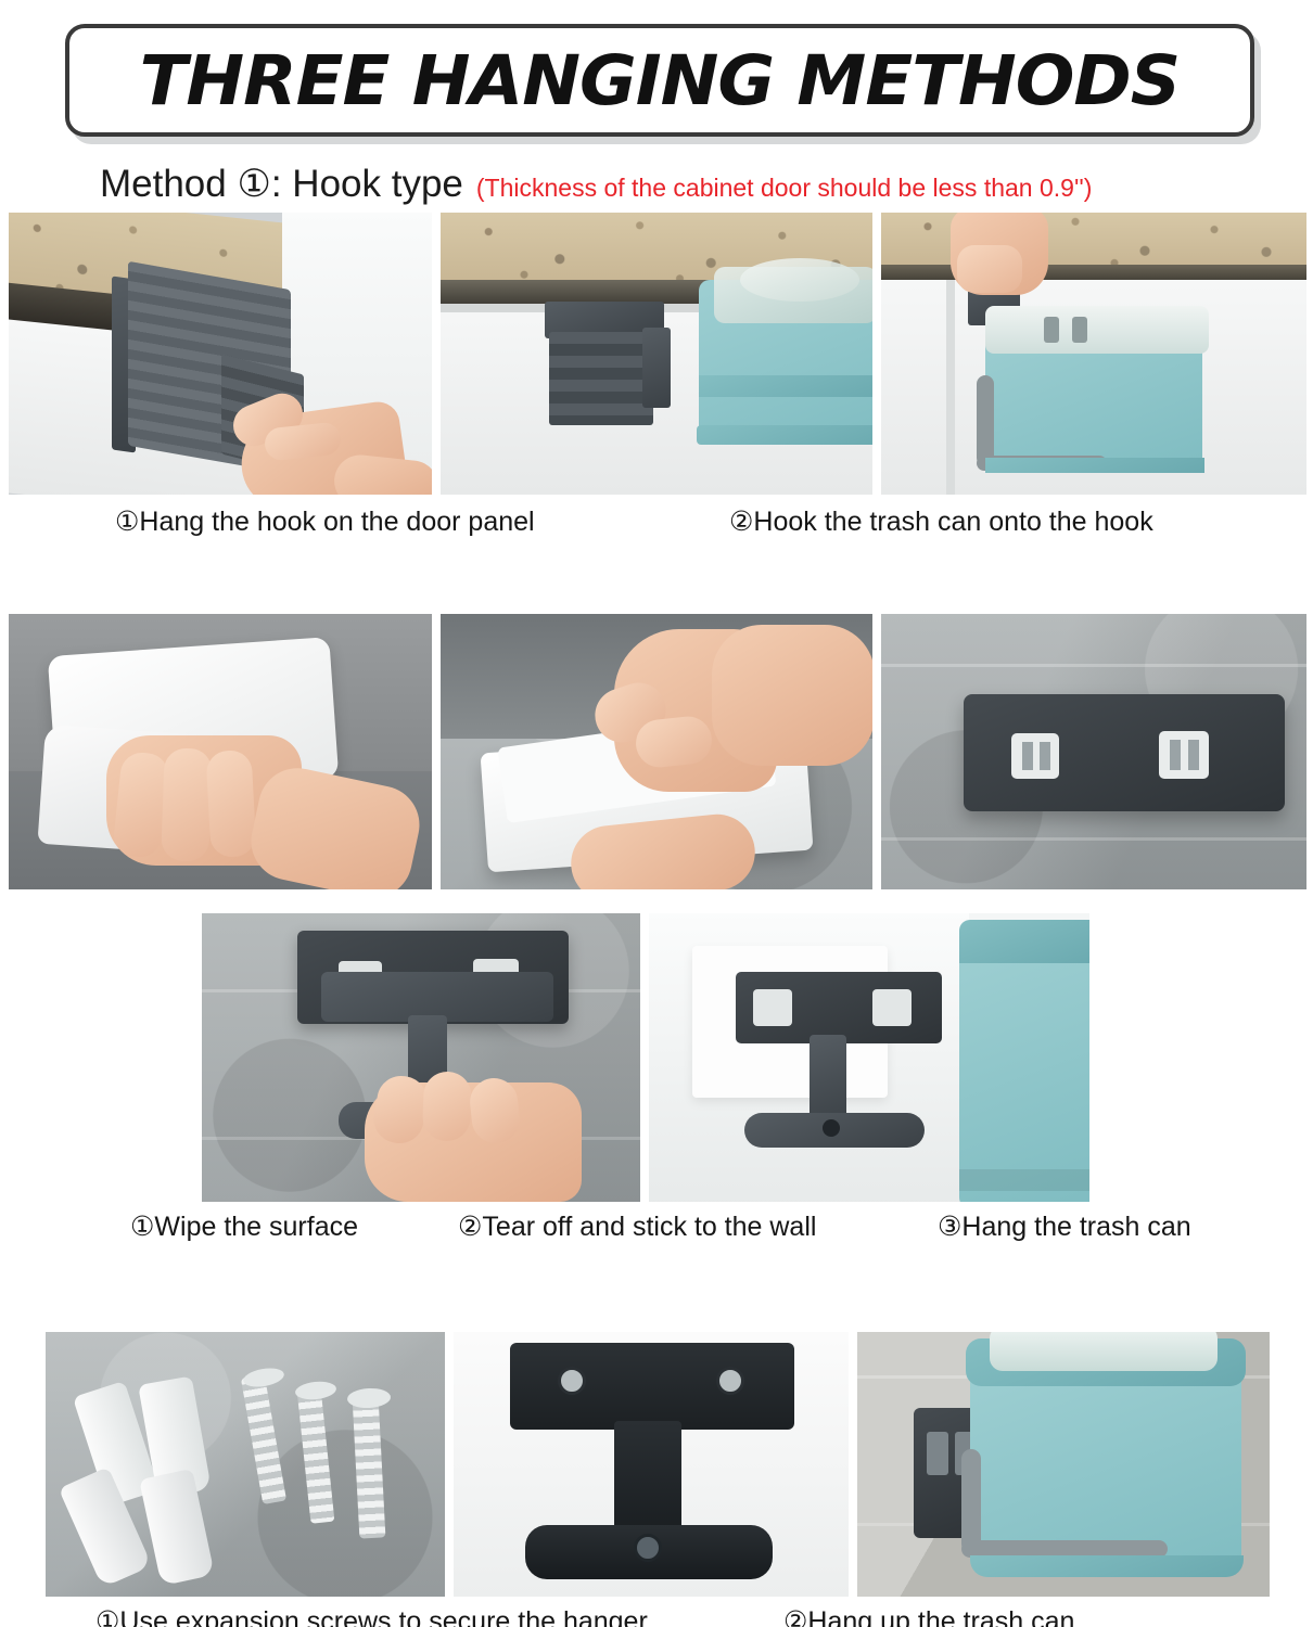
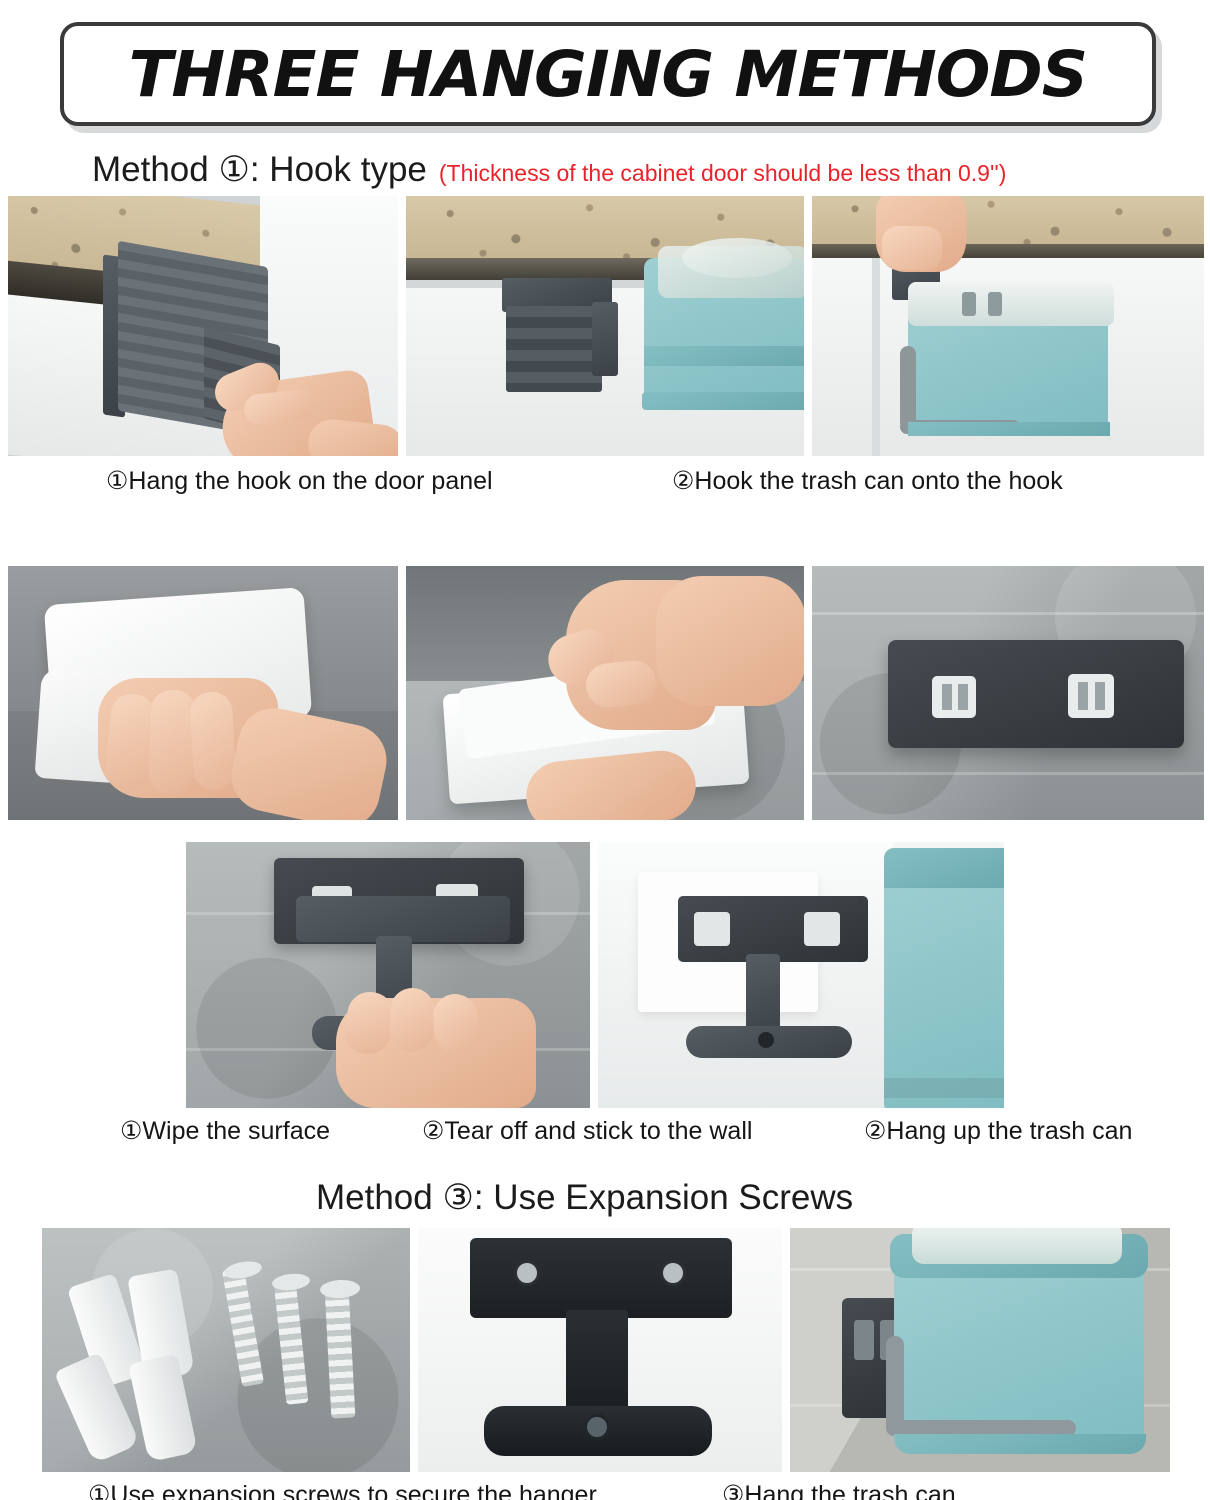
  THREE HANGING METHODS
  Method ①: Hook type
  (Thickness of the cabinet door should be less than 0.9'')
  ①Hang the hook on the door panel
  ②Hook the trash can onto the hook
  ①Wipe the surface
  ②Tear off and stick to the wall
- ③Hang the trash can
+ ②Hang up the trash can
+ Method ③: Use Expansion Screws
  ①Use expansion screws to secure the hanger
- ②Hang up the trash can
+ ③Hang the trash can
